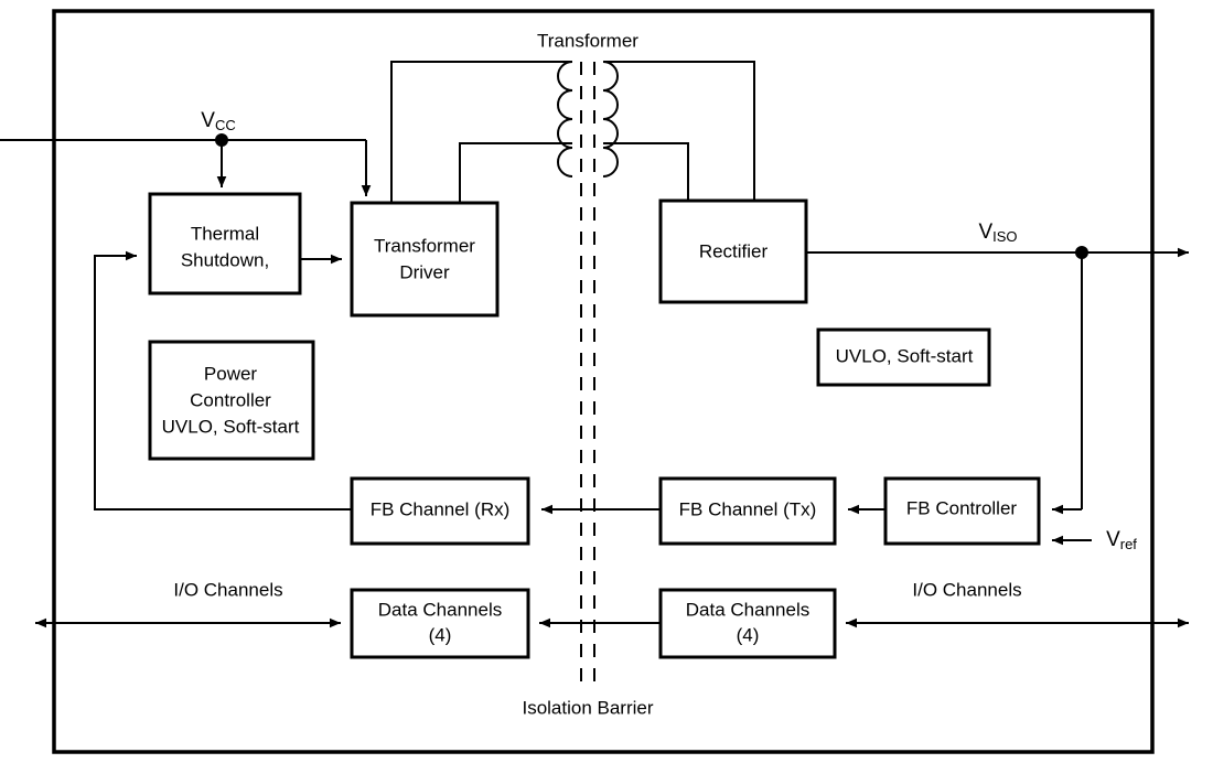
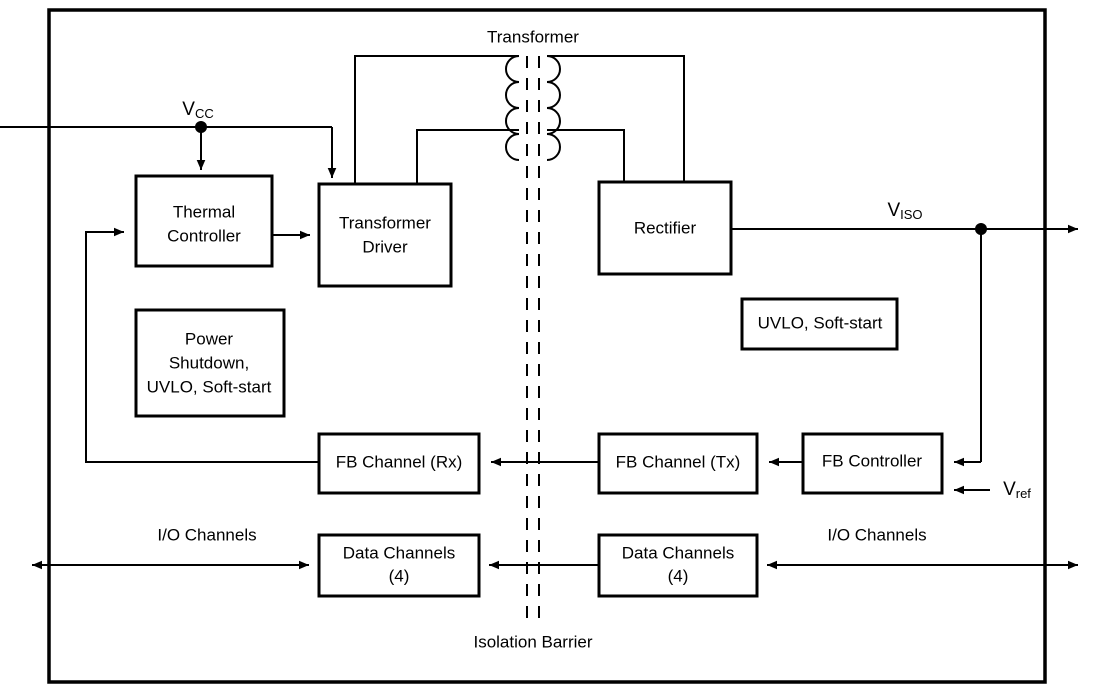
  Isolation Barrier
  Transformer
  VCC
  Thermal
- Shutdown,
+ Controller
  Transformer
  Driver
  Power
- Controller
+ Shutdown,
  UVLO, Soft-start
  Rectifier
  VISO
  UVLO, Soft-start
  FB Channel (Rx)
  FB Channel (Tx)
  FB Controller
  Vref
  Data Channels
  (4)
  Data Channels
  (4)
  I/O Channels
  I/O Channels
